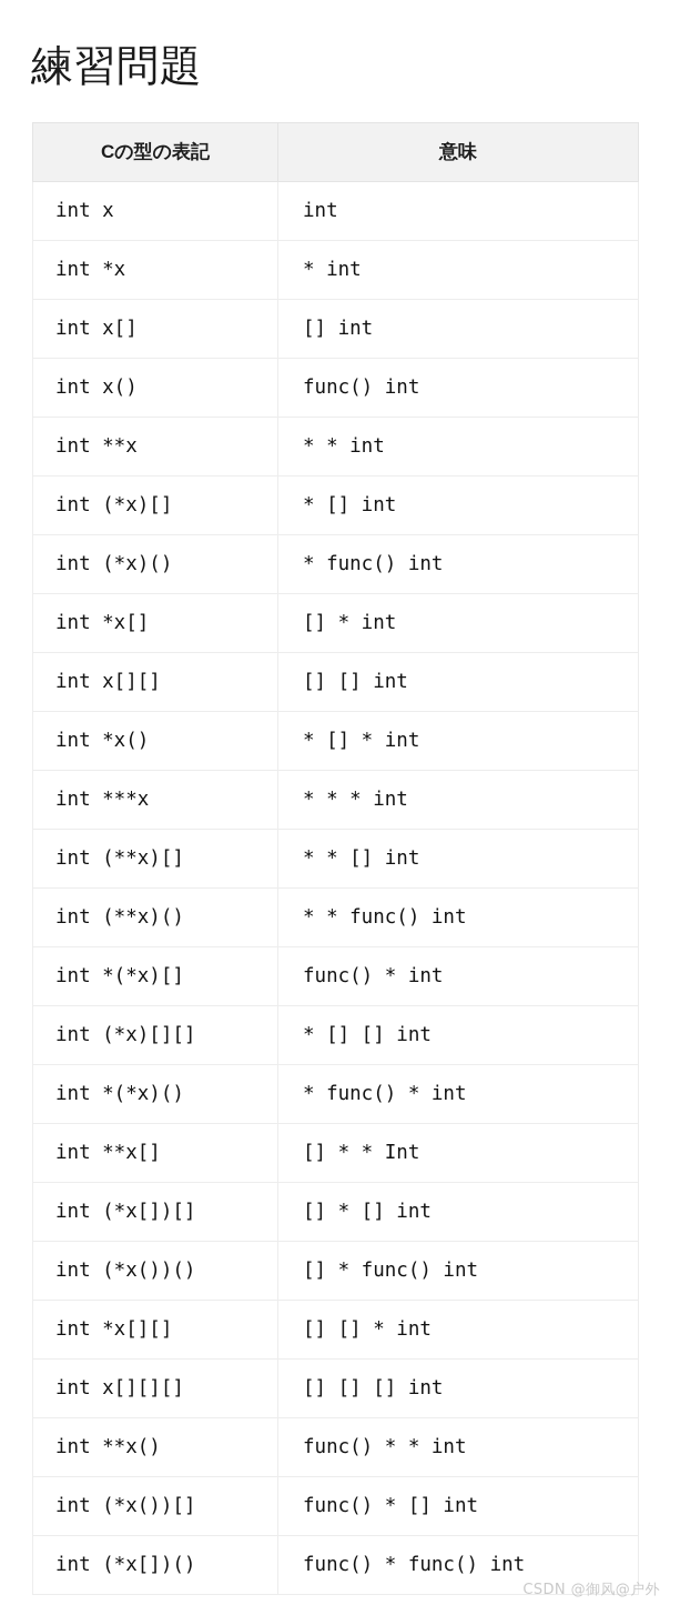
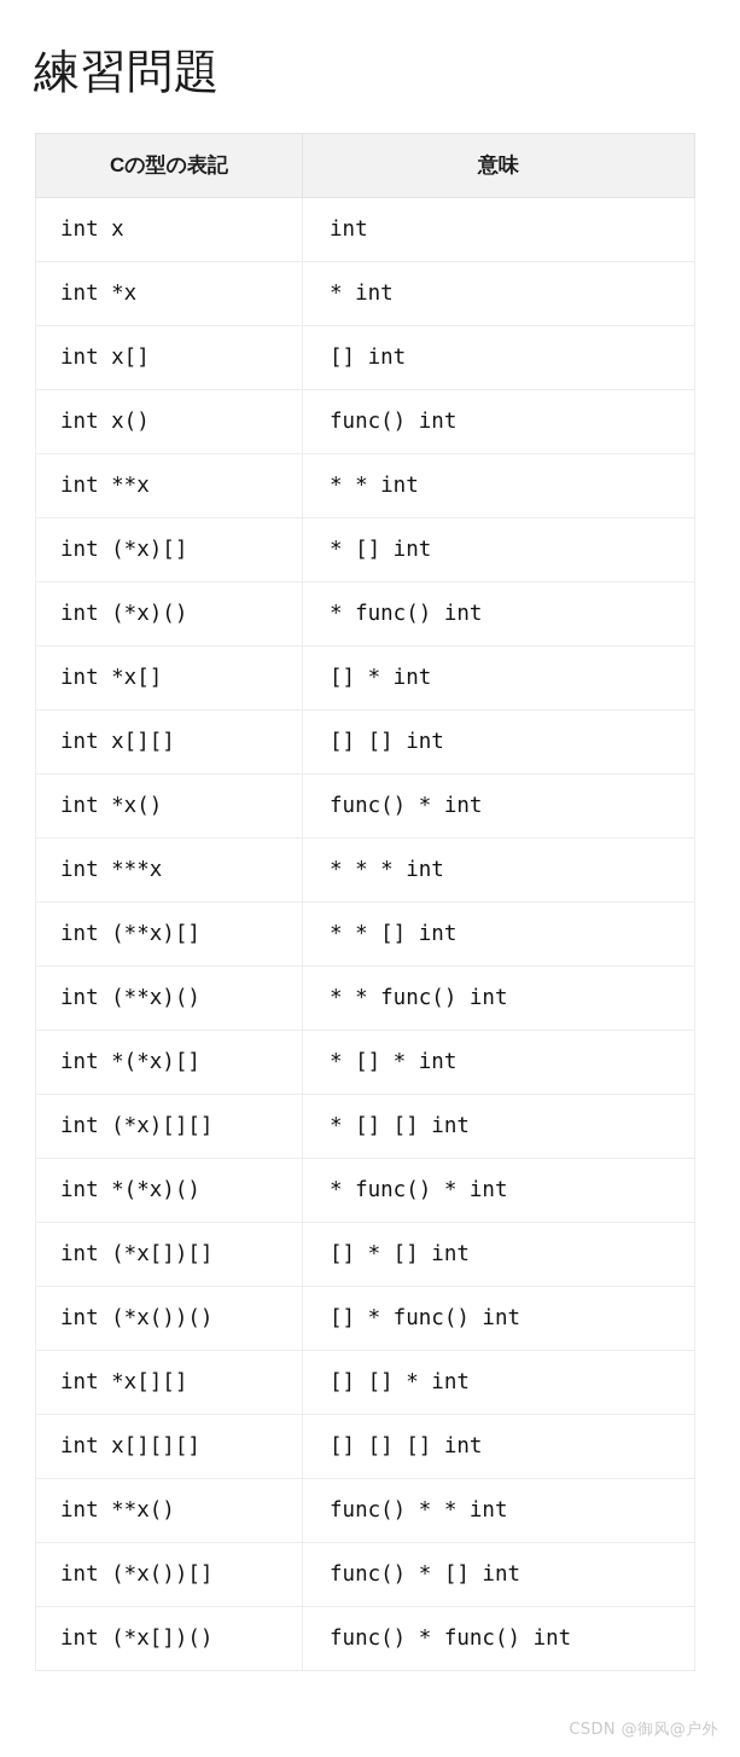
  練習問題
  Cの型の表記	意味
  int x	int
  int *x	* int
  int x[]	[] int
  int x()	func() int
  int **x	* * int
  int (*x)[]	* [] int
  int (*x)()	* func() int
  int *x[]	[] * int
  int x[][]	[] [] int
- int *x()	* [] * int
+ int *x()	func() * int
  int ***x	* * * int
  int (**x)[]	* * [] int
  int (**x)()	* * func() int
- int *(*x)[]	func() * int
+ int *(*x)[]	* [] * int
  int (*x)[][]	* [] [] int
  int *(*x)()	* func() * int
- int **x[]	[] * * Int
  int (*x[])[]	[] * [] int
  int (*x())()	[] * func() int
  int *x[][]	[] [] * int
  int x[][][]	[] [] [] int
  int **x()	func() * * int
  int (*x())[]	func() * [] int
  int (*x[])()	func() * func() int
  CSDN @御风@户外
